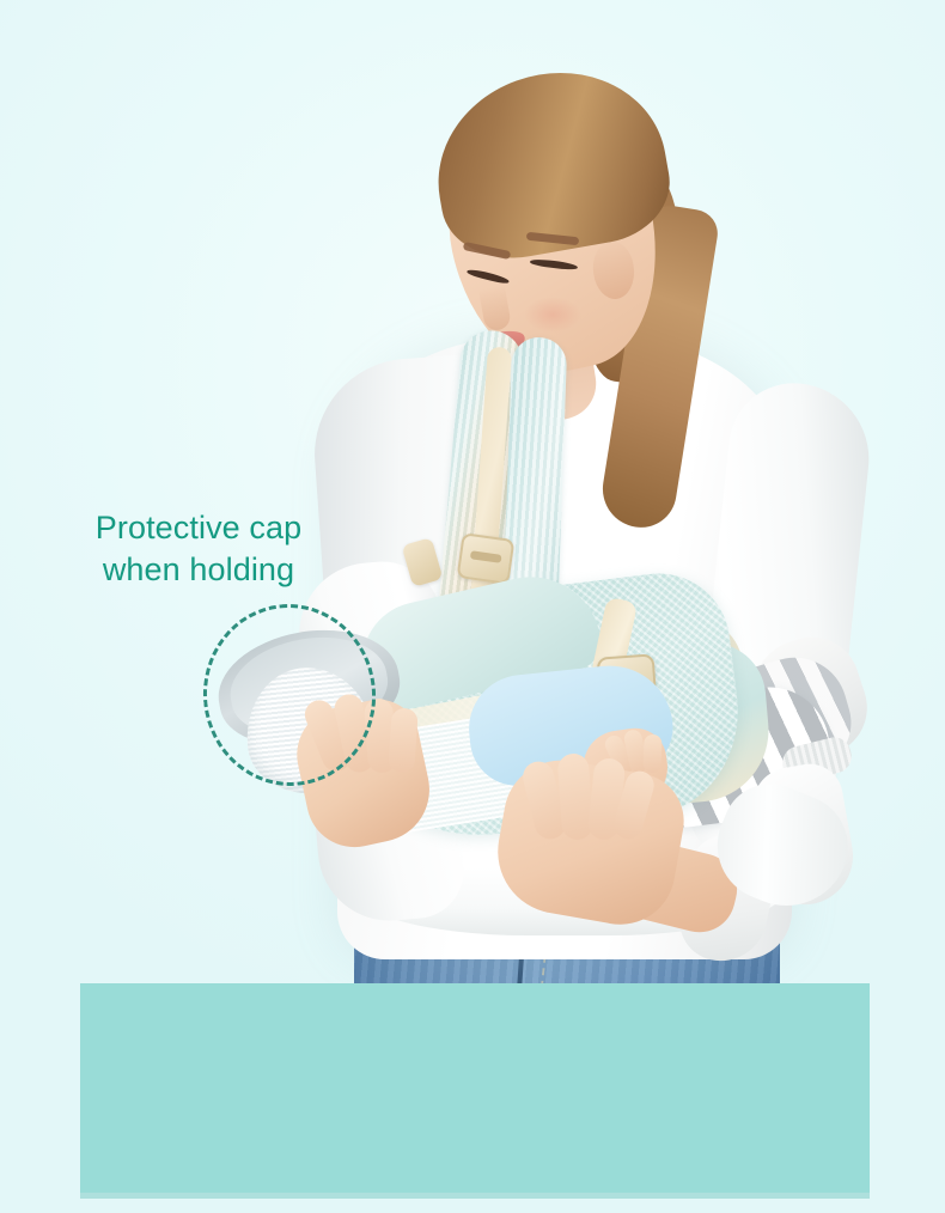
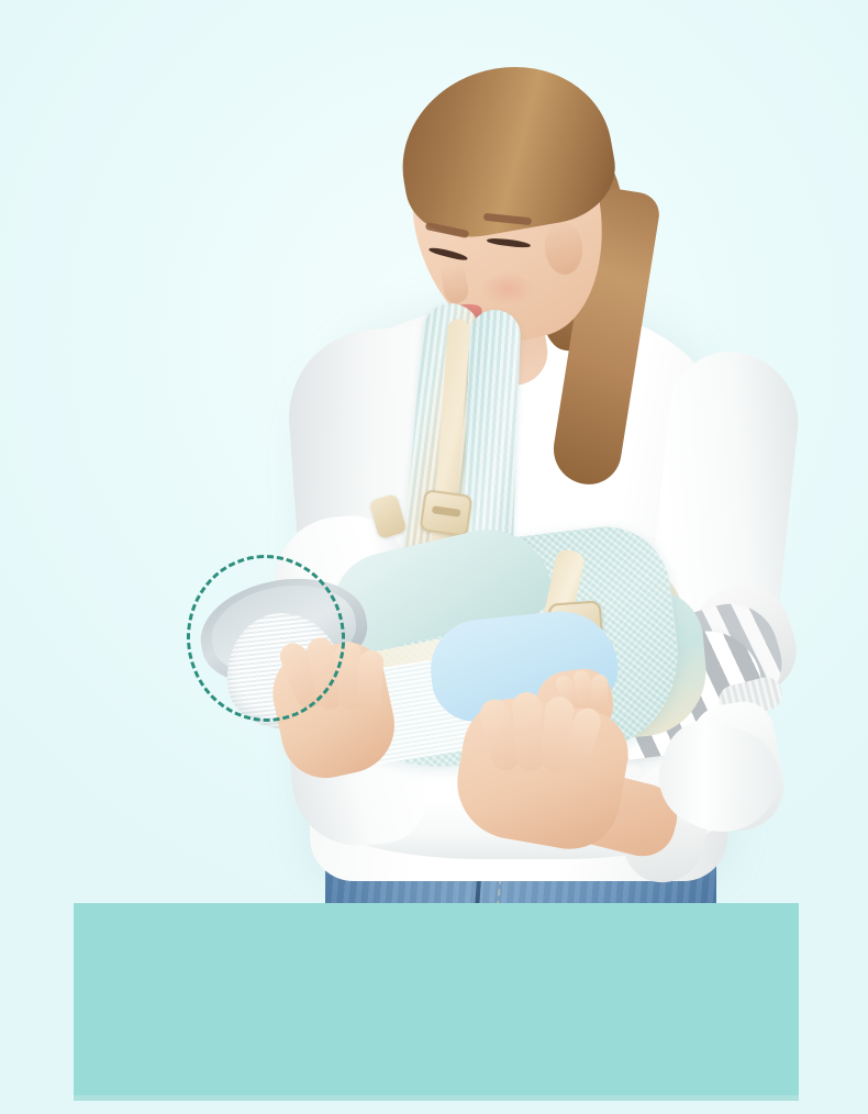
- Protective cap
- when holding
